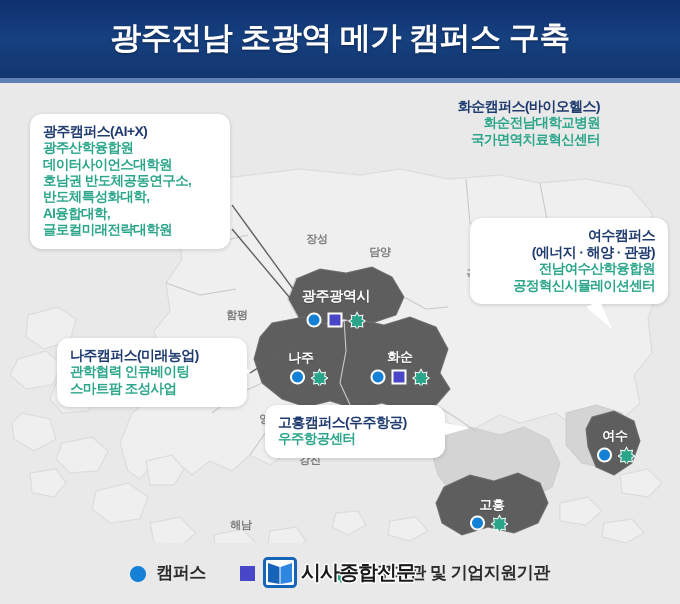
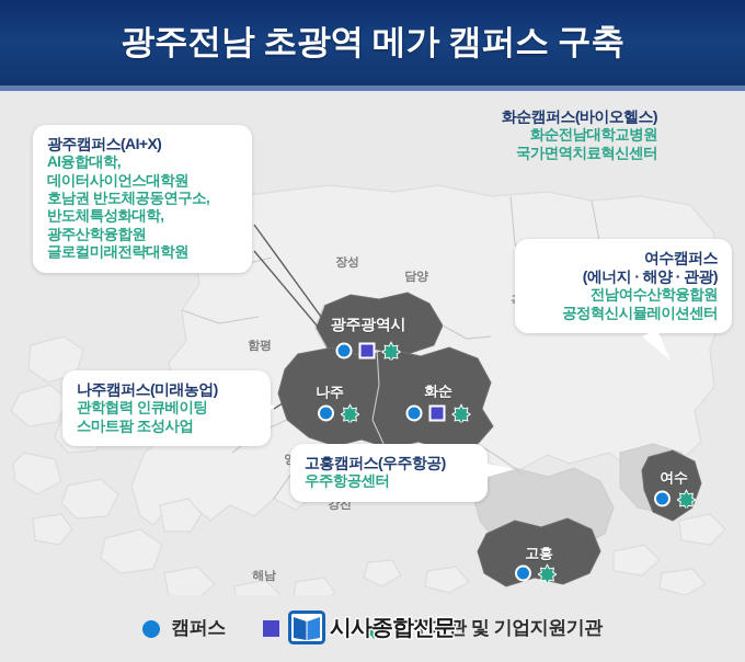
  광주전남 초광역 메가 캠퍼스 구축
  장성
  담양
  함평
  강진
  해남
  광주광역시
  나주
  화순
  여수
  고흥
  광주캠퍼스(AI+X)
- 광주산학융합원
+ AI융합대학,
  데이터사이언스대학원
  호남권 반도체공동연구소,
  반도체특성화대학,
- AI융합대학,
+ 광주산학융합원
  글로컬미래전략대학원
  화순캠퍼스(바이오헬스)
  화순전남대학교병원
  국가면역치료혁신센터
  여수캠퍼스
  (에너지 · 해양 · 관광)
  전남여수산학융합원
  공정혁신시뮬레이션센터
  나주캠퍼스(미래농업)
  관학협력 인큐베이팅
  스마트팜 조성사업
  고흥캠퍼스(우주항공)
  우주항공센터
  캠퍼스
  연구기관 및 기업지원기관
  시사종합신문
